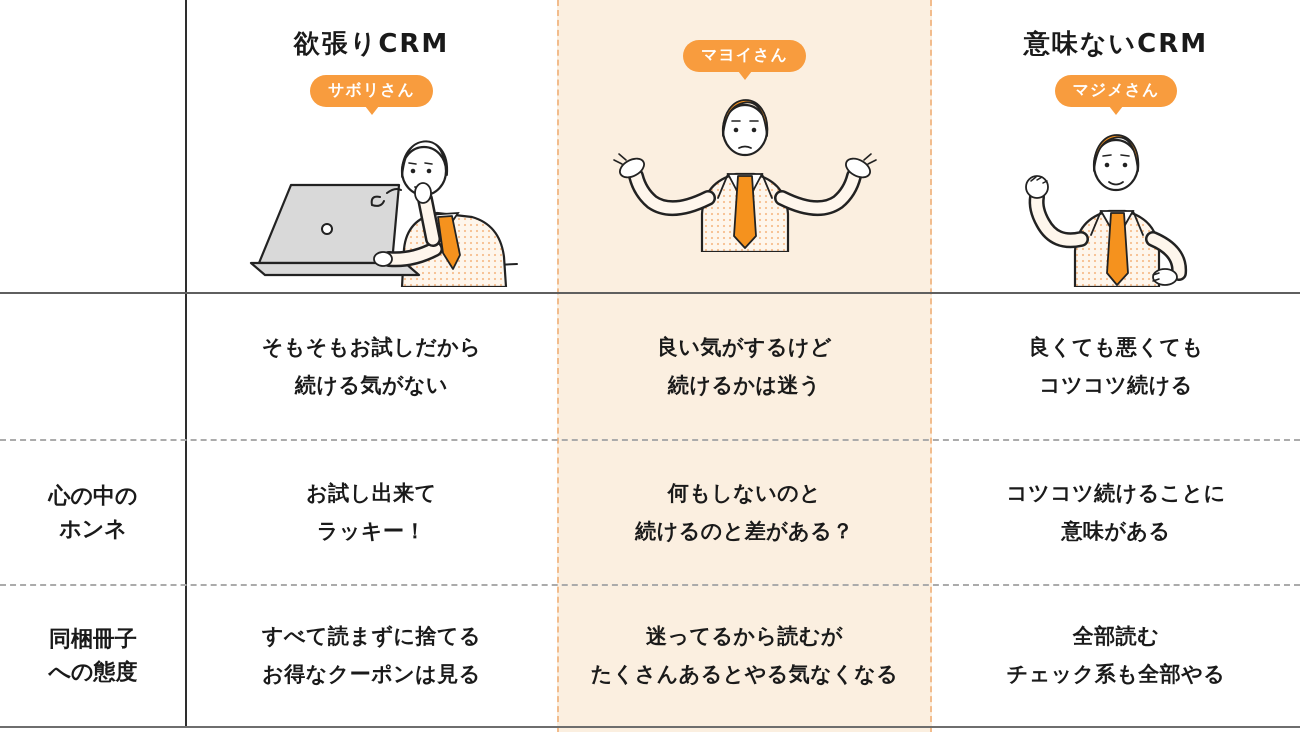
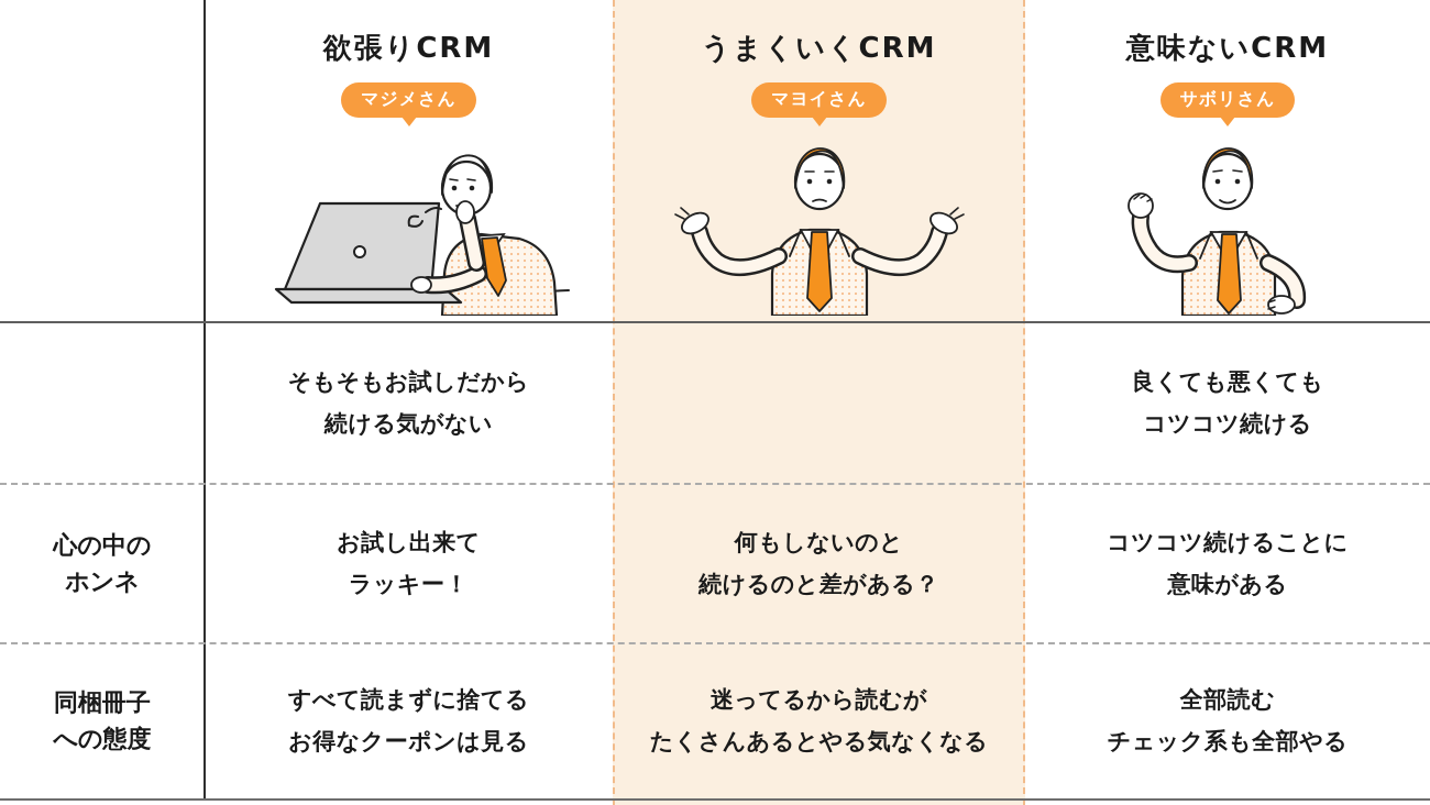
  欲張りCRM
- サボリさん
+ マジメさん
+ うまくいくCRM
  マヨイさん
  意味ないCRM
- マジメさん
+ サボリさん
  心の中の
  ホンネ
  同梱冊子
  への態度
  そもそもお試しだから
  続ける気がない
- 良い気がするけど
- 続けるかは迷う
  良くても悪くても
  コツコツ続ける
  お試し出来て
  ラッキー！
  何もしないのと
  続けるのと差がある？
  コツコツ続けることに
  意味がある
  すべて読まずに捨てる
  お得なクーポンは見る
  迷ってるから読むが
  たくさんあるとやる気なくなる
  全部読む
  チェック系も全部やる
